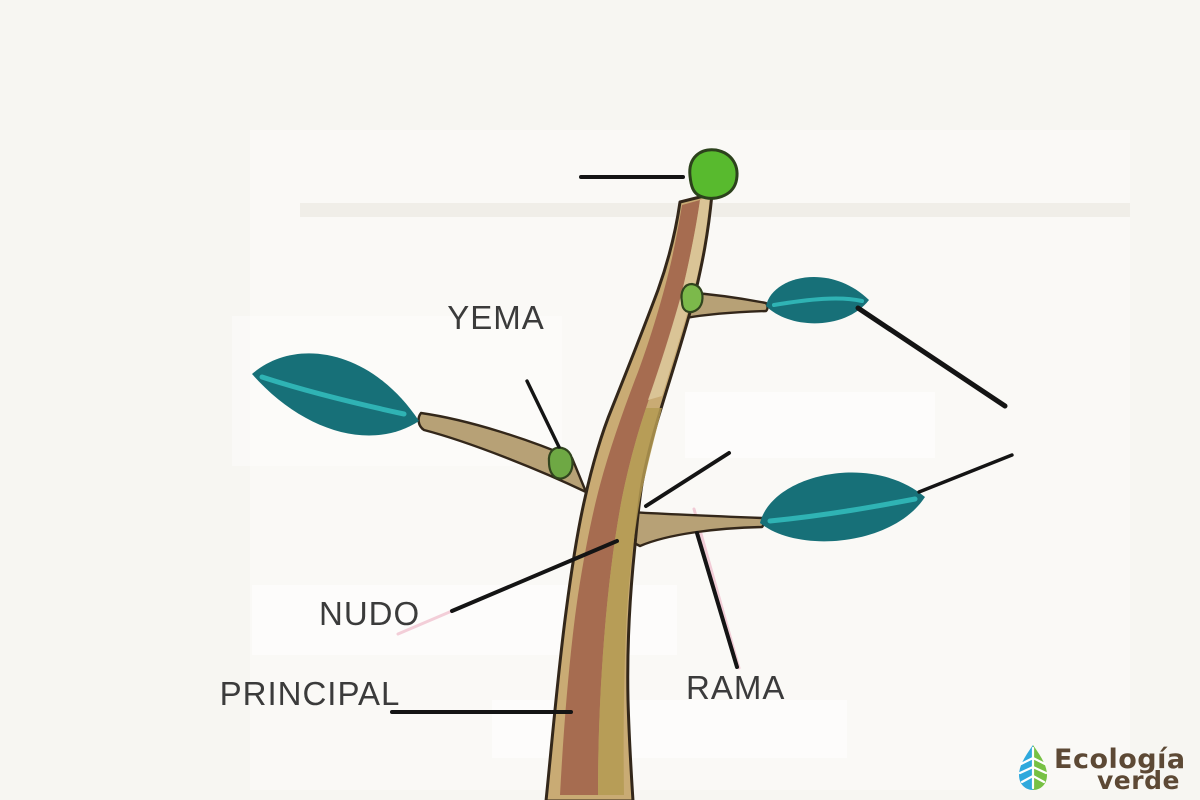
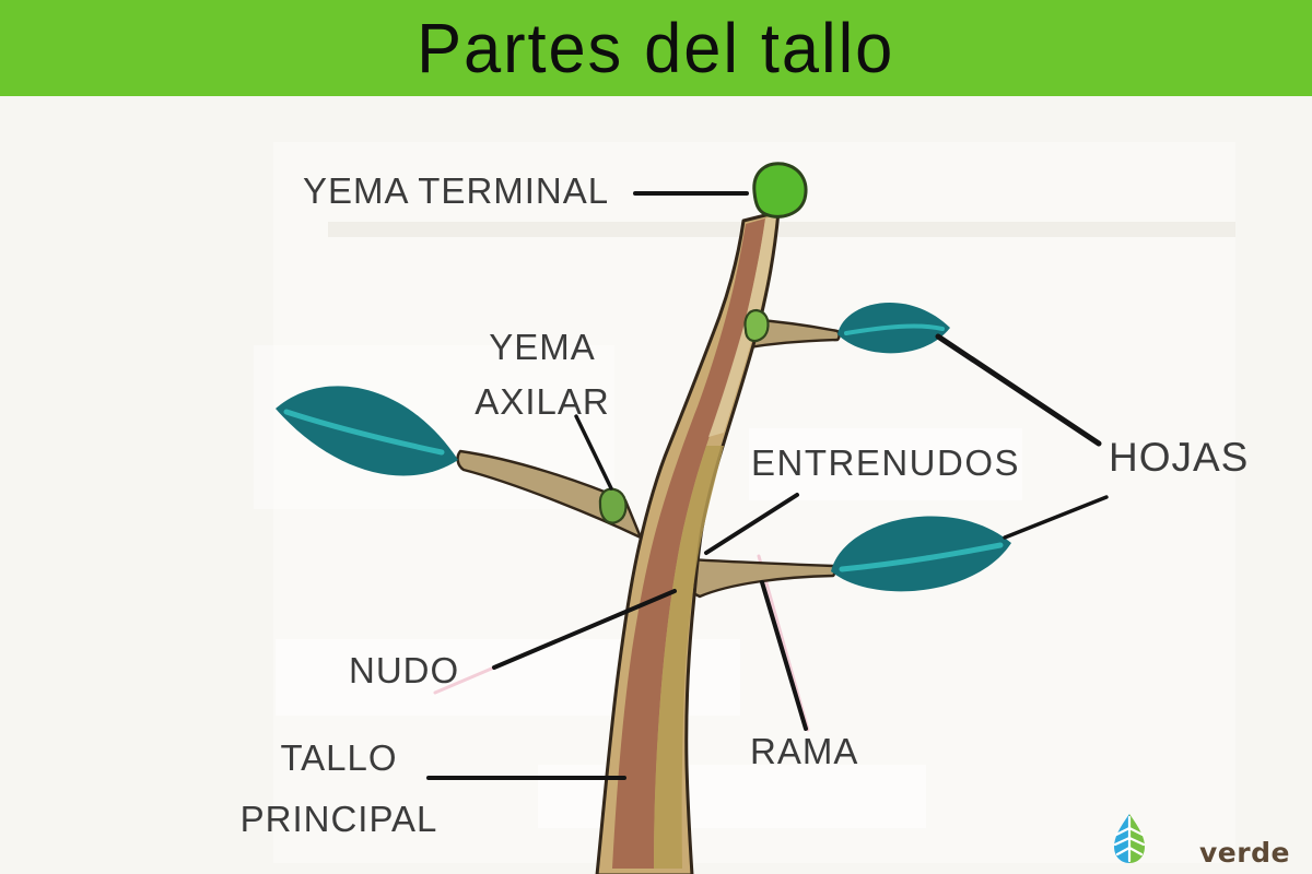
+ Partes del tallo
+ YEMA TERMINAL
  YEMA
+ AXILAR
+ ENTRENUDOS
+ HOJAS
  NUDO
+ TALLO
  PRINCIPAL
  RAMA
- Ecología
  verde
